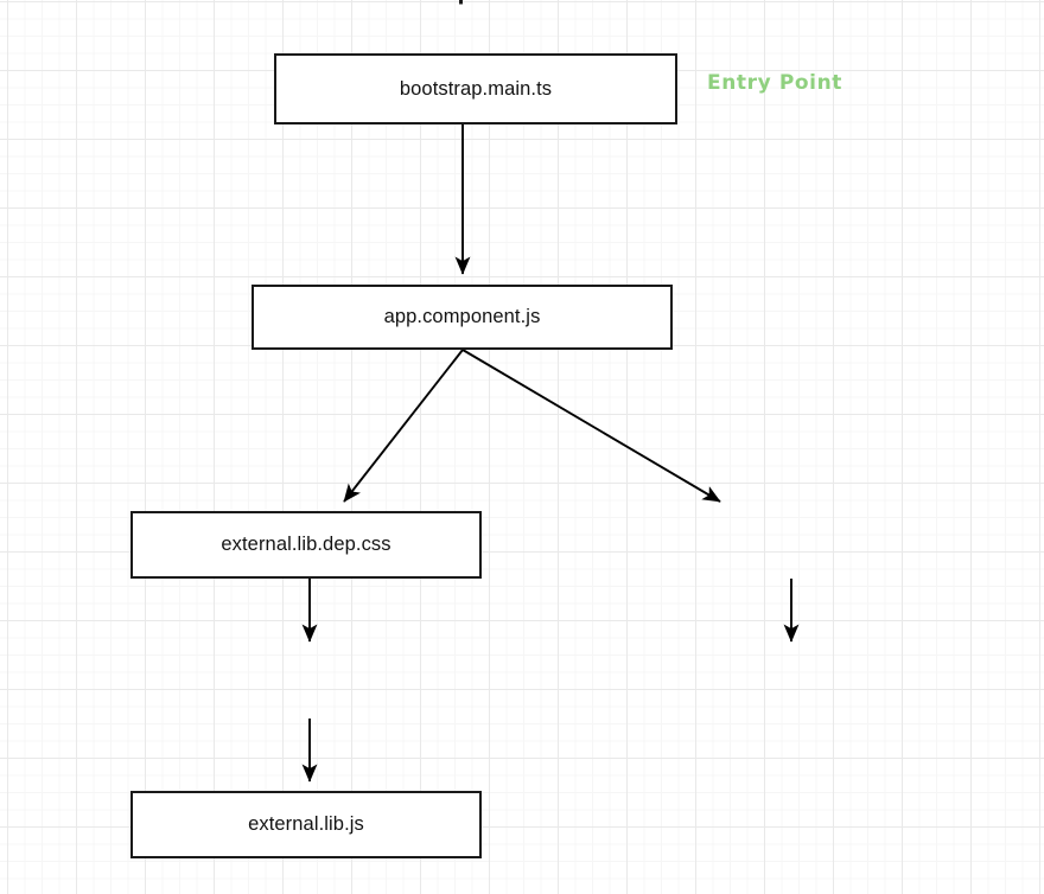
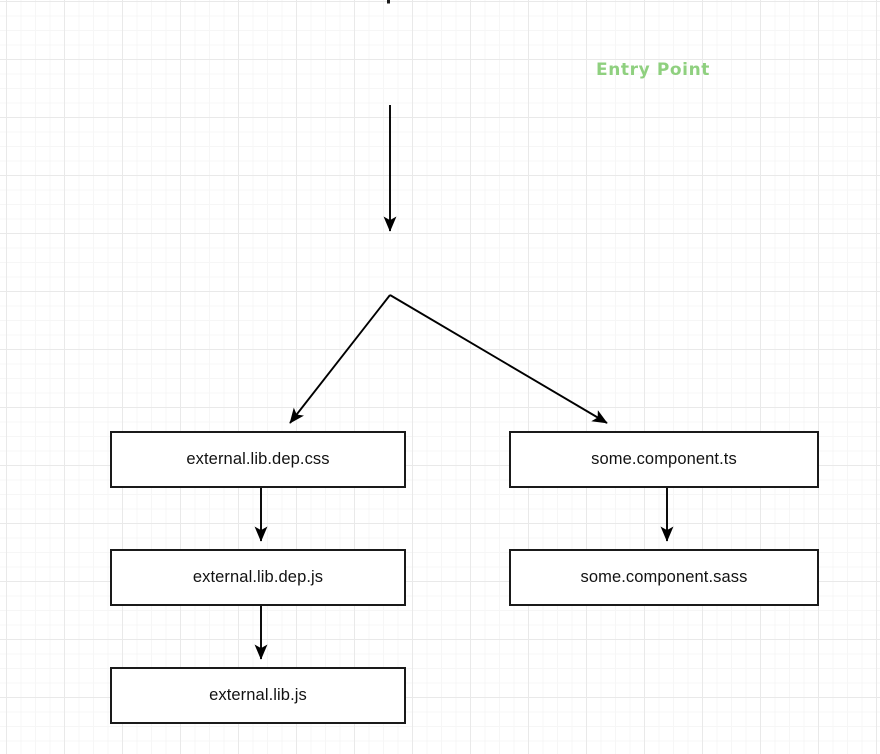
- bootstrap.main.ts
- app.component.js
  external.lib.dep.css
+ some.component.ts
+ external.lib.dep.js
+ some.component.sass
  external.lib.js
  Entry Point
